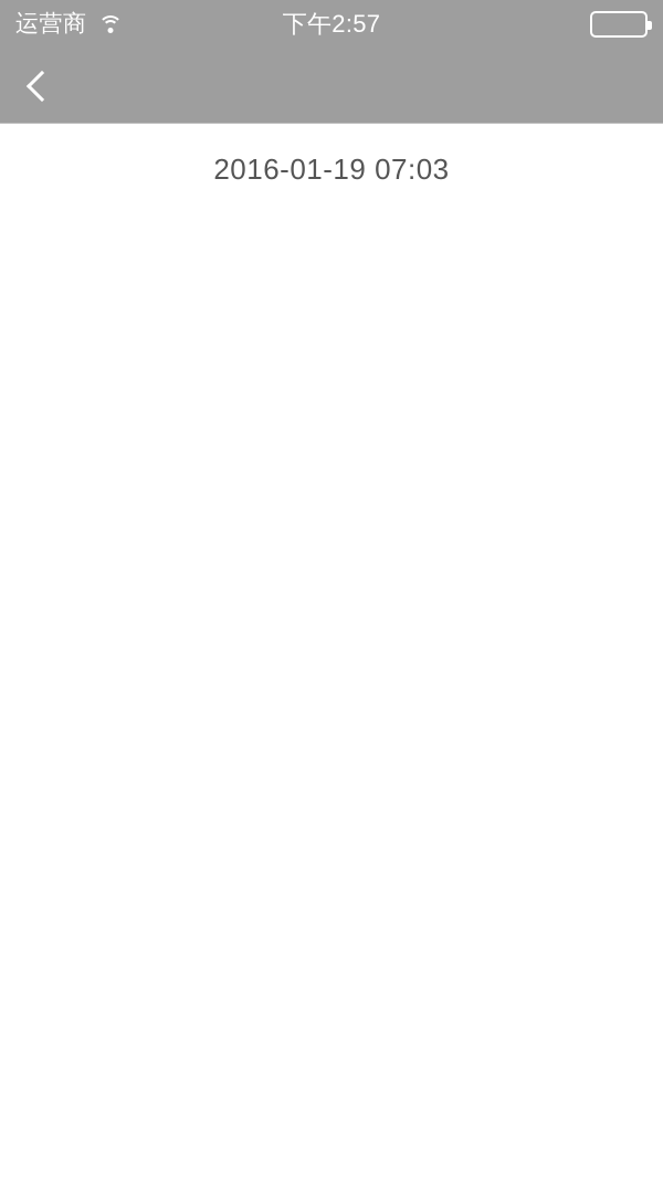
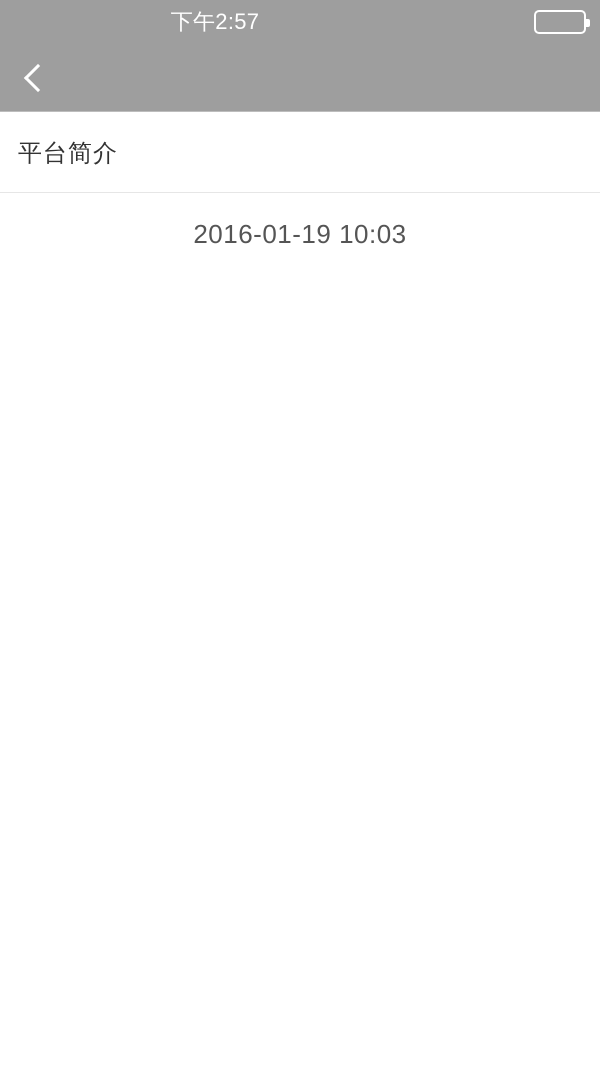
- 运营商
  下午2:57
+ 平台简介
- 2016-01-19 07:03
+ 2016-01-19 10:03
